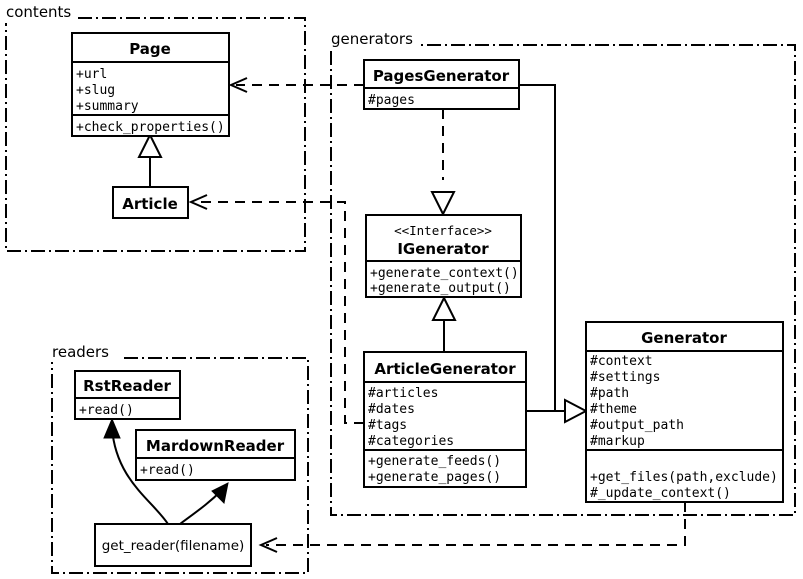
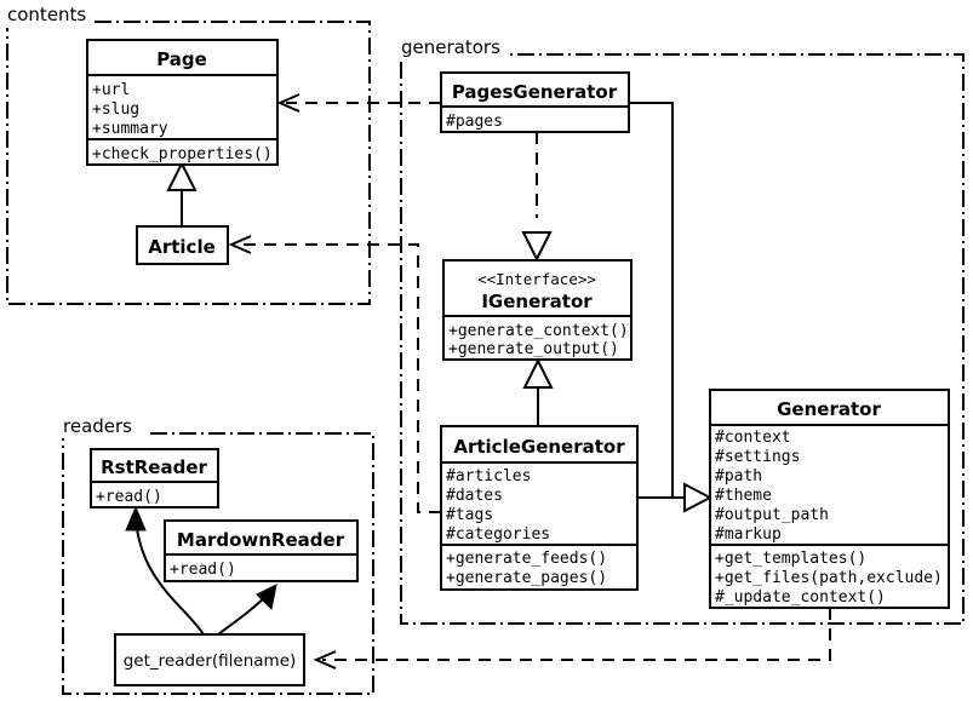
  contents
  generators
  readers
  Page
  +url
  +slug
  +summary
  +check_properties()
  Article
  PagesGenerator
  #pages
  <<Interface>>
  IGenerator
  +generate_context()
  +generate_output()
  ArticleGenerator
  #articles
  #dates
  #tags
  #categories
  +generate_feeds()
  +generate_pages()
  Generator
  #context
  #settings
  #path
  #theme
  #output_path
  #markup
+ +get_templates()
  +get_files(path,exclude)
  #_update_context()
  RstReader
  +read()
  MardownReader
  +read()
  get_reader(filename)
